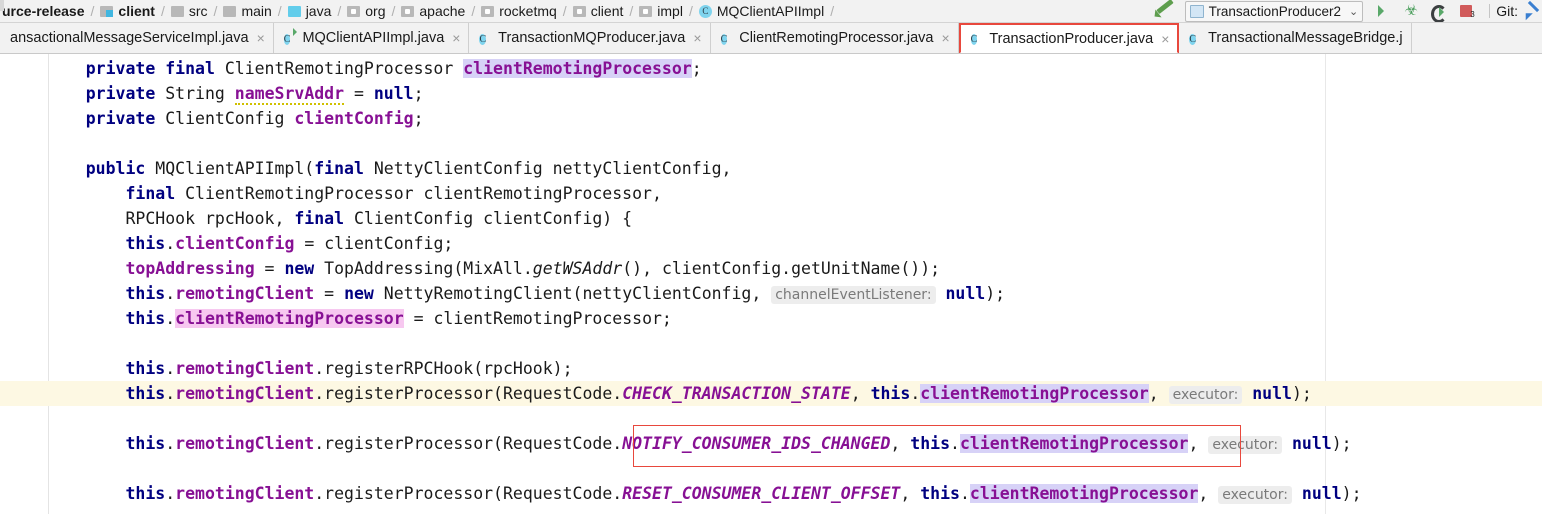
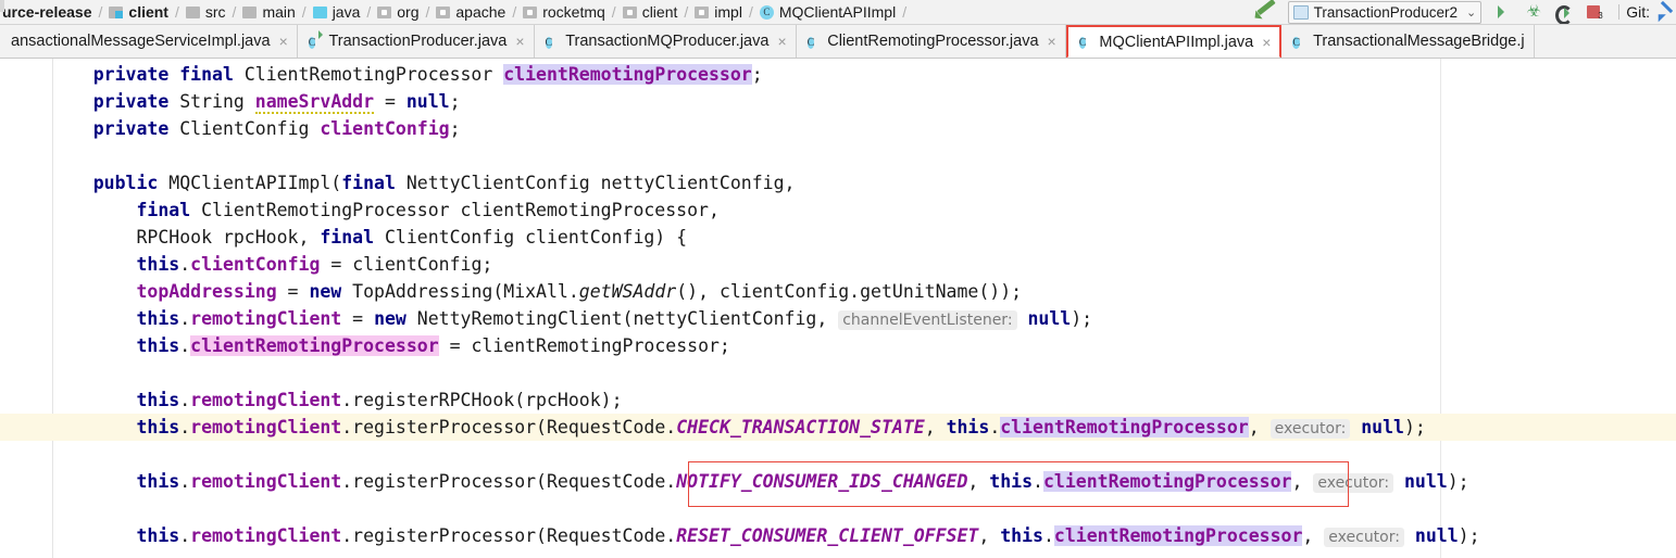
  urce-release
  /
  client
  /
  src
  /
  main
  /
  java
  /
  org
  /
  apache
  /
  rocketmq
  /
  client
  /
  impl
  /
  C
  MQClientAPIImpl
  /
  TransactionProducer2
  ⌄
  ☣
  Git:
  ansactionalMessageServiceImpl.java
  ×
  C
- MQClientAPIImpl.java
+ TransactionProducer.java
  ×
  C
  TransactionMQProducer.java
  ×
  C
  ClientRemotingProcessor.java
  ×
  C
- TransactionProducer.java
+ MQClientAPIImpl.java
  ×
  C
  TransactionalMessageBridge.j
  private final ClientRemotingProcessor clientRemotingProcessor;
  private String nameSrvAddr = null;
  private ClientConfig clientConfig;
  public MQClientAPIImpl(final NettyClientConfig nettyClientConfig,
  final ClientRemotingProcessor clientRemotingProcessor,
  RPCHook rpcHook, final ClientConfig clientConfig) {
  this.clientConfig = clientConfig;
  topAddressing = new TopAddressing(MixAll.getWSAddr(), clientConfig.getUnitName());
  this.remotingClient = new NettyRemotingClient(nettyClientConfig, channelEventListener: null);
  this.clientRemotingProcessor = clientRemotingProcessor;
  this.remotingClient.registerRPCHook(rpcHook);
  this.remotingClient.registerProcessor(RequestCode.CHECK_TRANSACTION_STATE, this.clientRemotingProcessor, executor: null);
  this.remotingClient.registerProcessor(RequestCode.NOTIFY_CONSUMER_IDS_CHANGED, this.clientRemotingProcessor, executor: null);
  this.remotingClient.registerProcessor(RequestCode.RESET_CONSUMER_CLIENT_OFFSET, this.clientRemotingProcessor, executor: null);
